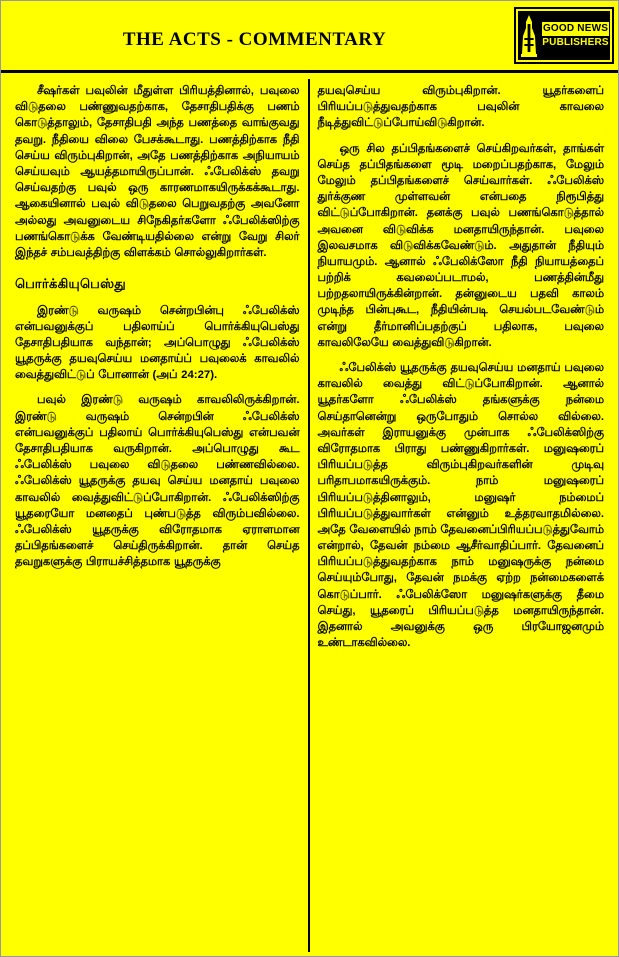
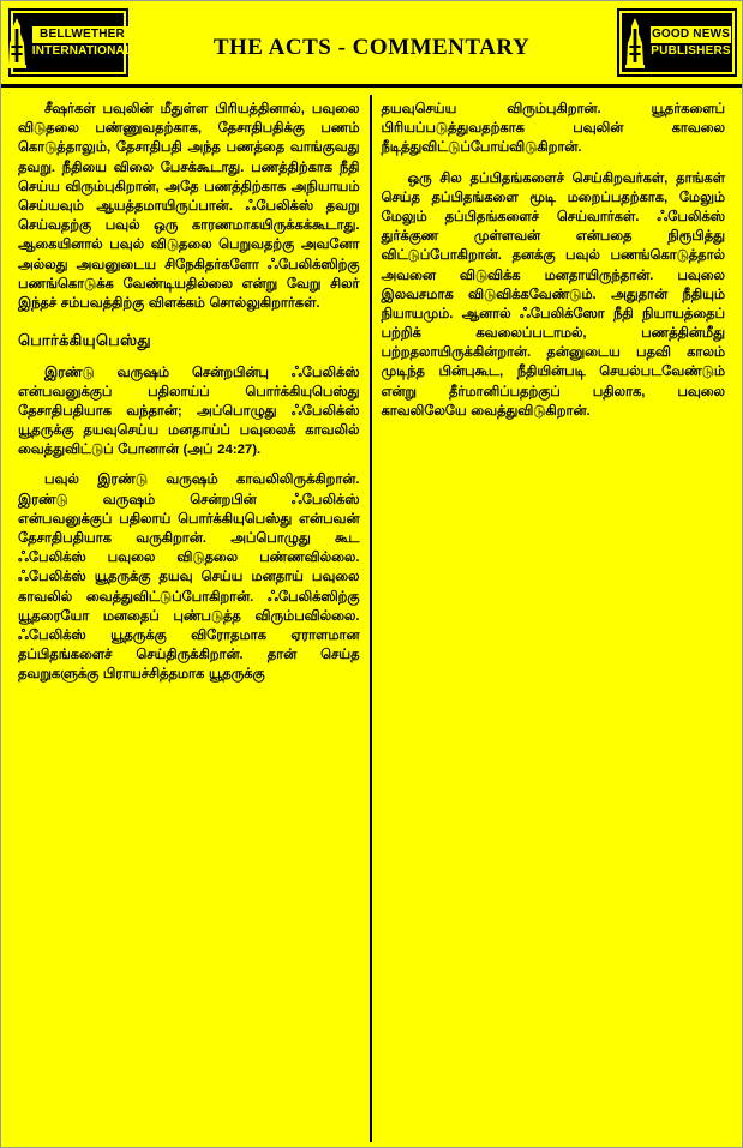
+ BELLWETHER
+ INTERNATIONAL
  THE ACTS - COMMENTARY
  GOOD NEWS
  PUBLISHERS
  சீஷர்கள் பவுலின் மீதுள்ள பிரியத்தினால், பவுலை விடுதலை பண்ணுவதற்காக, தேசாதிபதிக்கு பணம் கொடுத்தாலும், தேசாதிபதி அந்த பணத்தை வாங்குவது தவறு. நீதியை விலை பேசக்கூடாது. பணத்திற்காக நீதி செய்ய விரும்புகிறான், அதே பணத்திற்காக அநியாயம் செய்யவும் ஆயத்தமாயிருப்பான். ஃபேலிக்ஸ் தவறு செய்வதற்கு பவுல் ஒரு காரணமாகயிருக்கக்கூடாது. ஆகையினால் பவுல் விடுதலை பெறுவதற்கு அவனோ அல்லது அவனுடைய சிநேகிதர்களோ ஃபேலிக்ஸிற்கு பணங்கொடுக்க வேண்டியதில்லை என்று வேறு சிலர் இந்தச் சம்பவத்திற்கு விளக்கம் சொல்லுகிறார்கள்.
  பொர்க்கியுபெஸ்து
  இரண்டு வருஷம் சென்றபின்பு ஃபேலிக்ஸ் என்பவனுக்குப் பதிலாய்ப் பொர்க்கியுபெஸ்து தேசாதிபதியாக வந்தான்; அப்பொழுது ஃபேலிக்ஸ் யூதருக்கு தயவுசெய்ய மனதாய்ப் பவுலைக் காவலில் வைத்துவிட்டுப் போனான் (அப் 24:27).
  பவுல் இரண்டு வருஷம் காவலிலிருக்கிறான். இரண்டு வருஷம் சென்றபின் ஃபேலிக்ஸ் என்பவனுக்குப் பதிலாய் பொர்க்கியுபெஸ்து என்பவன் தேசாதிபதியாக வருகிறான். அப்பொழுது கூட ஃபேலிக்ஸ் பவுலை விடுதலை பண்ணவில்லை. ஃபேலிக்ஸ் யூதருக்கு தயவு செய்ய மனதாய் பவுலை காவலில் வைத்துவிட்டுப்போகிறான். ஃபேலிக்ஸிற்கு யூதரையோ மனதைப் புண்படுத்த விரும்பவில்லை. ஃபேலிக்ஸ் யூதருக்கு விரோதமாக ஏராளமான தப்பிதங்களைச் செய்திருக்கிறான். தான் செய்த தவறுகளுக்கு பிராயச்சித்தமாக யூதருக்கு
  தயவுசெய்ய விரும்புகிறான். யூதர்களைப் பிரியப்படுத்துவதற்காக பவுலின் காவலை நீடித்துவிட்டுப்போய்விடுகிறான்.
  ஒரு சில தப்பிதங்களைச் செய்கிறவர்கள், தாங்கள் செய்த தப்பிதங்களை மூடி மறைப்பதற்காக, மேலும் மேலும் தப்பிதங்களைச் செய்வார்கள். ஃபேலிக்ஸ் துர்க்குண முள்ளவன் என்பதை நிரூபித்து விட்டுப்போகிறான். தனக்கு பவுல் பணங்கொடுத்தால் அவனை விடுவிக்க மனதாயிருந்தான். பவுலை இலவசமாக விடுவிக்கவேண்டும். அதுதான் நீதியும் நியாயமும். ஆனால் ஃபேலிக்ஸோ நீதி நியாயத்தைப் பற்றிக் கவலைப்படாமல், பணத்தின்மீது பற்றதலாயிருக்கின்றான். தன்னுடைய பதவி காலம் முடிந்த பின்புகூட, நீதியின்படி செயல்படவேண்டும் என்று தீர்மானிப்பதற்குப் பதிலாக, பவுலை காவலிலேயே வைத்துவிடுகிறான்.
- ஃபேலிக்ஸ் யூதருக்கு தயவுசெய்ய மனதாய் பவுலை காவலில் வைத்து விட்டுப்போகிறான். ஆனால் யூதர்களோ ஃபேலிக்ஸ் தங்களுக்கு நன்மை செய்தானென்று ஒருபோதும் சொல்ல வில்லை. அவர்கள் இராயனுக்கு முன்பாக ஃபேலிக்ஸிற்கு விரோதமாக பிராது பண்ணுகிறார்கள். மனுஷரைப் பிரியப்படுத்த விரும்புகிறவர்களின் முடிவு பரிதாபமாகயிருக்கும். நாம் மனுஷரைப் பிரியப்படுத்தினாலும், மனுஷர் நம்மைப் பிரியப்படுத்துவார்கள் என்னும் உத்தரவாதமில்லை. அதே வேளையில் நாம் தேவனைப்பிரியப்படுத்துவோம் என்றால், தேவன் நம்மை ஆசீர்வாதிப்பார். தேவனைப் பிரியப்படுத்துவதற்காக நாம் மனுஷருக்கு நன்மை செய்யும்போது, தேவன் நமக்கு ஏற்ற நன்மைகளைக் கொடுப்பார். ஃபேலிக்ஸோ மனுஷர்களுக்கு தீமை செய்து, யூதரைப் பிரியப்படுத்த மனதாயிருந்தான். இதனால் அவனுக்கு ஒரு பிரயோஜனமும் உண்டாகவில்லை.
